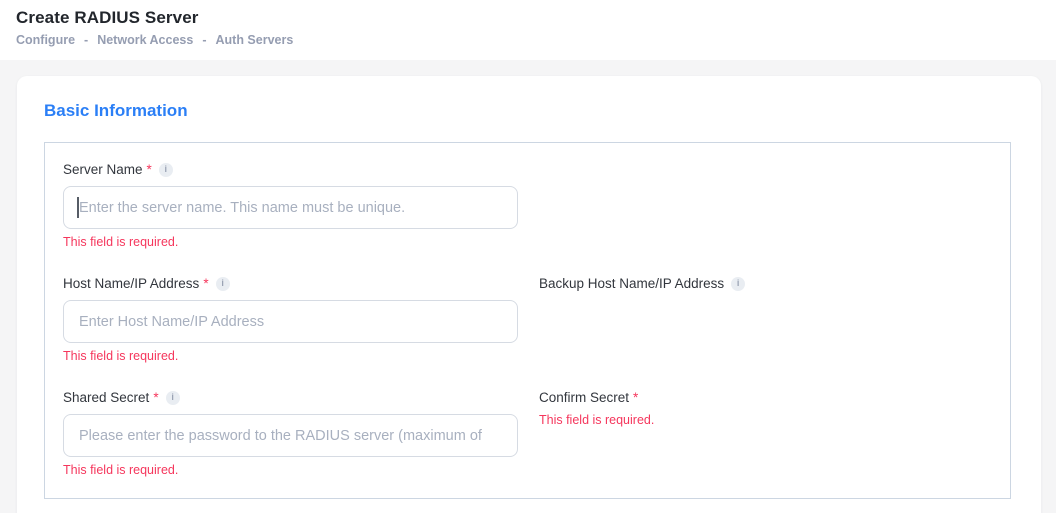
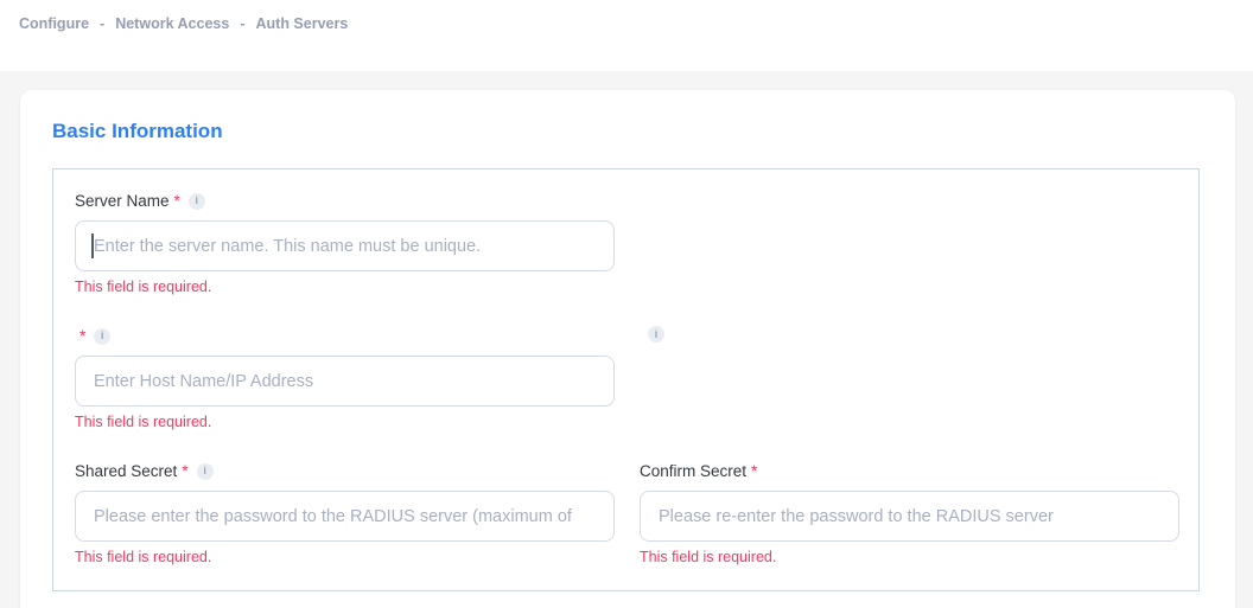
- Create RADIUS Server
  Configure
  -
  Network Access
  -
  Auth Servers
  Basic Information
  Server Name
  *
  i
  Enter the server name. This name must be unique.
  This field is required.
- Host Name/IP Address
  *
  i
  Enter Host Name/IP Address
  This field is required.
- Backup Host Name/IP Address
  i
  Shared Secret
  *
  i
  Please enter the password to the RADIUS server (maximum of
  This field is required.
  Confirm Secret
  *
+ Please re-enter the password to the RADIUS server
  This field is required.
